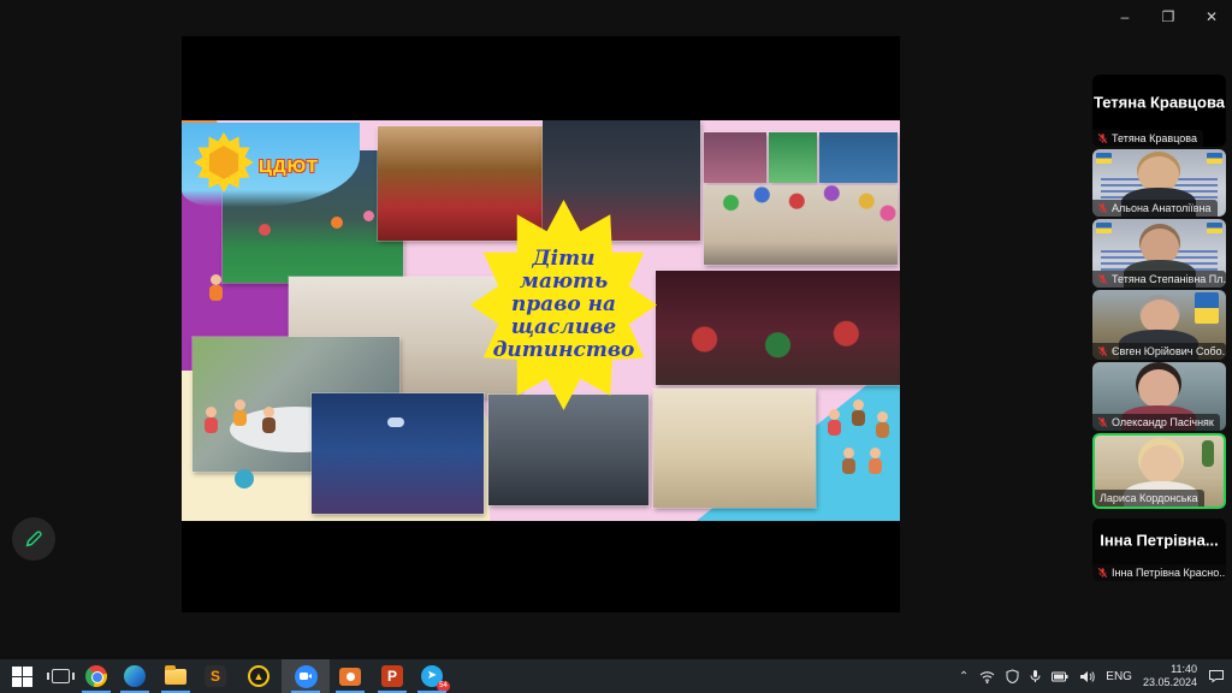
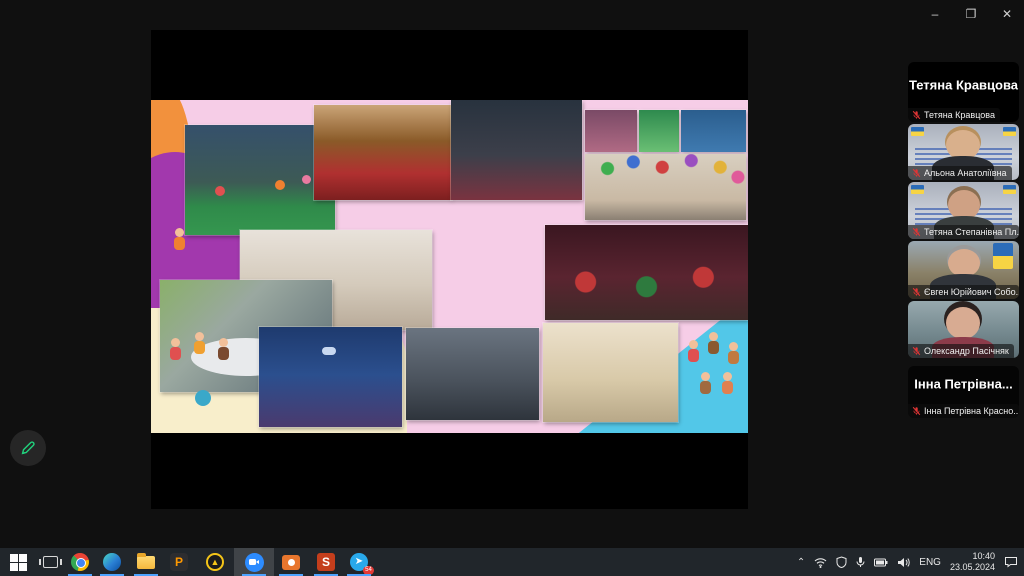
  –
  ❐
  ✕
- ЦДЮТ
- Діти
- мають
- право на
- щасливе
- дитинство
  Тетяна Кравцова
  Тетяна Кравцова
  Альона Анатоліївна
  Тетяна Степанівна Пл.
  Євген Юрійович Собо.
  Олександр Пасічняк
- Лариса Кордонська
  Інна Петрівна...
  Інна Петрівна Красно..
- S
+ P
  ▲
- P
+ S
  ➤
  ⌃
  ENG
- 11:40
+ 10:40
  23.05.2024
